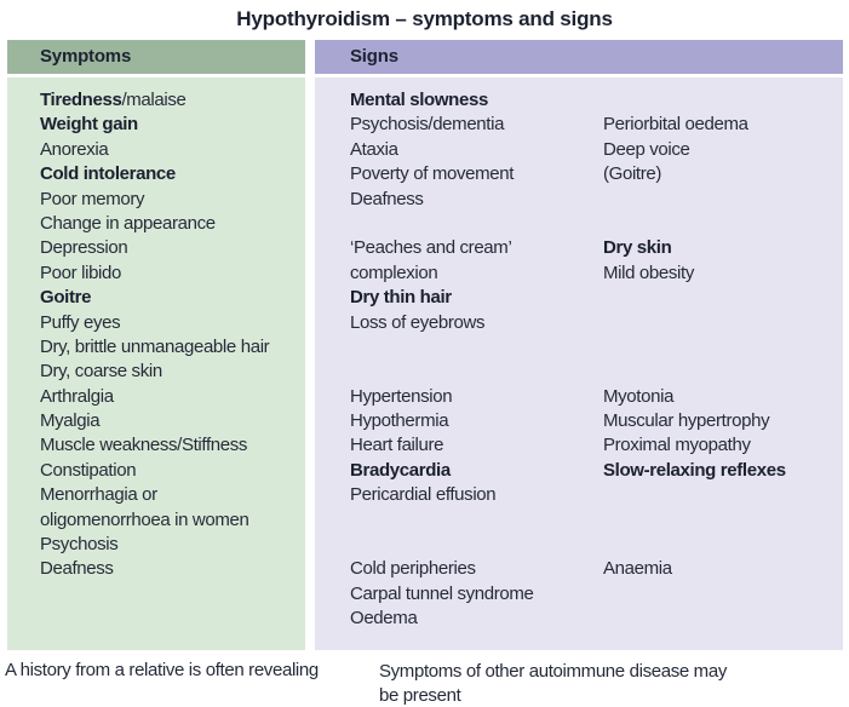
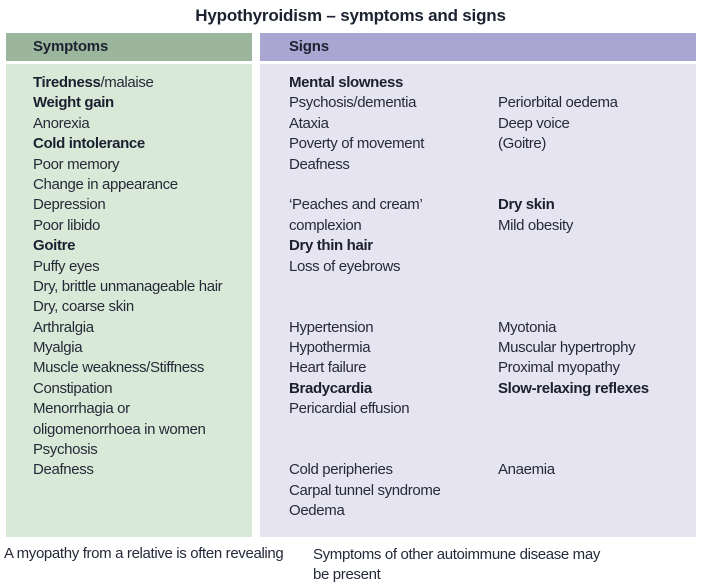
  Hypothyroidism – symptoms and signs
  Symptoms
  Tiredness/malaise
  Weight gain
  Anorexia
  Cold intolerance
  Poor memory
  Change in appearance
  Depression
  Poor libido
  Goitre
  Puffy eyes
  Dry, brittle unmanageable hair
  Dry, coarse skin
  Arthralgia
  Myalgia
  Muscle weakness/Stiffness
  Constipation
  Menorrhagia or
  oligomenorrhoea in women
  Psychosis
  Deafness
  Signs
  Mental slowness
  Psychosis/dementia
  Periorbital oedema
  Ataxia
  Deep voice
  Poverty of movement
  (Goitre)
  Deafness
  ‘Peaches and cream’
  Dry skin
  complexion
  Mild obesity
  Dry thin hair
  Loss of eyebrows
  Hypertension
  Myotonia
  Hypothermia
  Muscular hypertrophy
  Heart failure
  Proximal myopathy
  Bradycardia
  Slow-relaxing reflexes
  Pericardial effusion
  Cold peripheries
  Anaemia
  Carpal tunnel syndrome
  Oedema
- A history from a relative is often revealing
+ A myopathy from a relative is often revealing
  Symptoms of other autoimmune disease may be present
